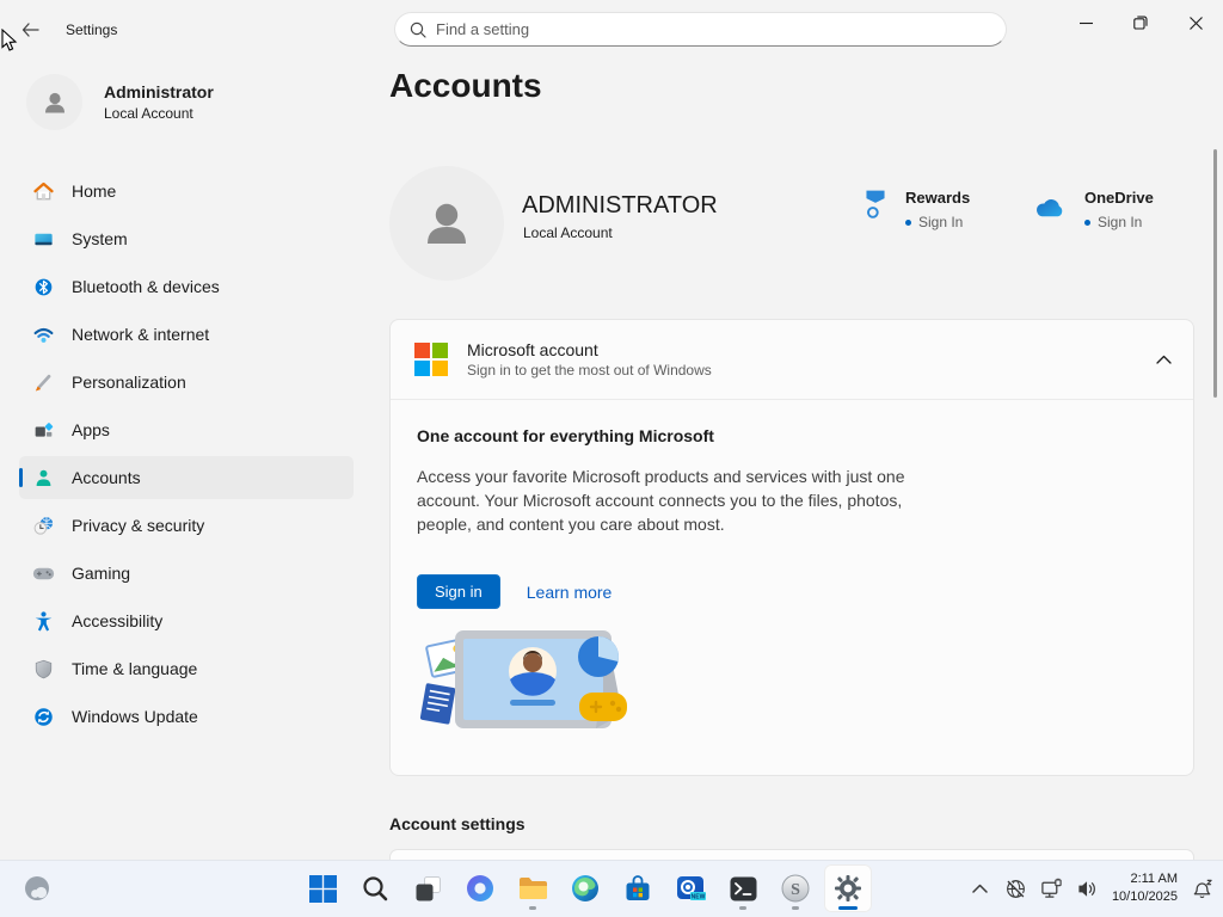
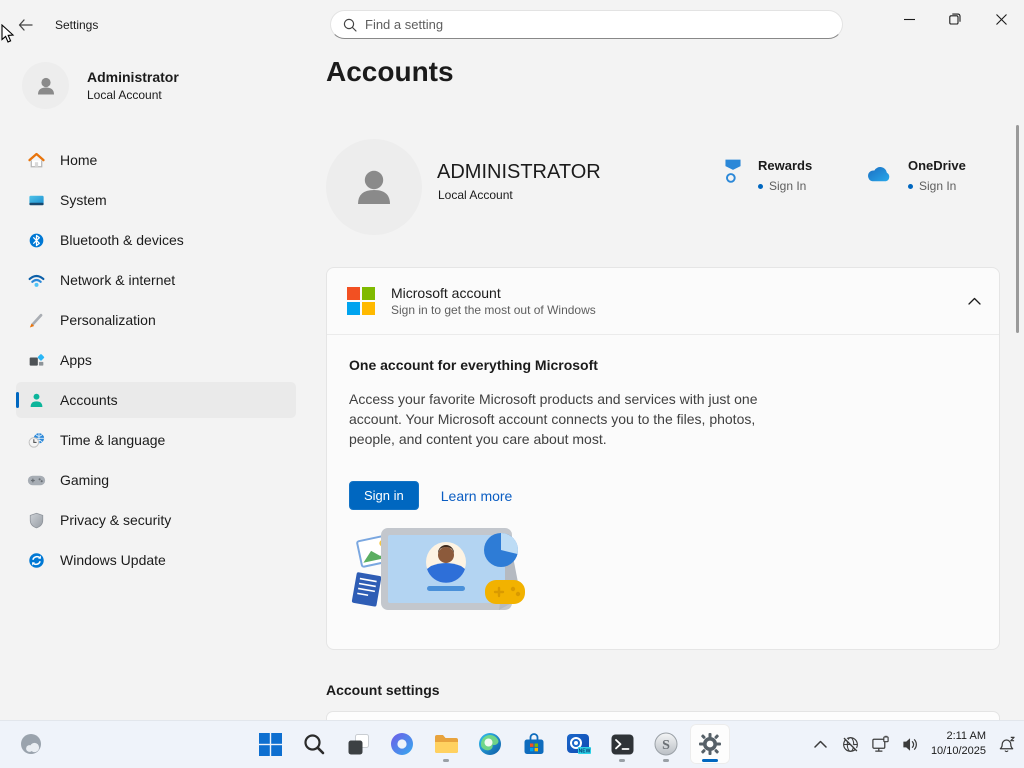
  Settings
  Find a setting
  Administrator
  Local Account
  Home
  System
  Bluetooth & devices
  Network & internet
  Personalization
  Apps
  Accounts
- Privacy & security
+ Time & language
  Gaming
- Accessibility
- Time & language
+ Privacy & security
  Windows Update
  Accounts
  ADMINISTRATOR
  Local Account
  Rewards
  Sign In
  OneDrive
  Sign In
  Microsoft account
  Sign in to get the most out of Windows
  One account for everything Microsoft
  Access your favorite Microsoft products and services with just one account. Your Microsoft account connects you to the files, photos, people, and content you care about most.
  Sign in
  Learn more
  Account settings
  S
  2:11 AM
  10/10/2025
